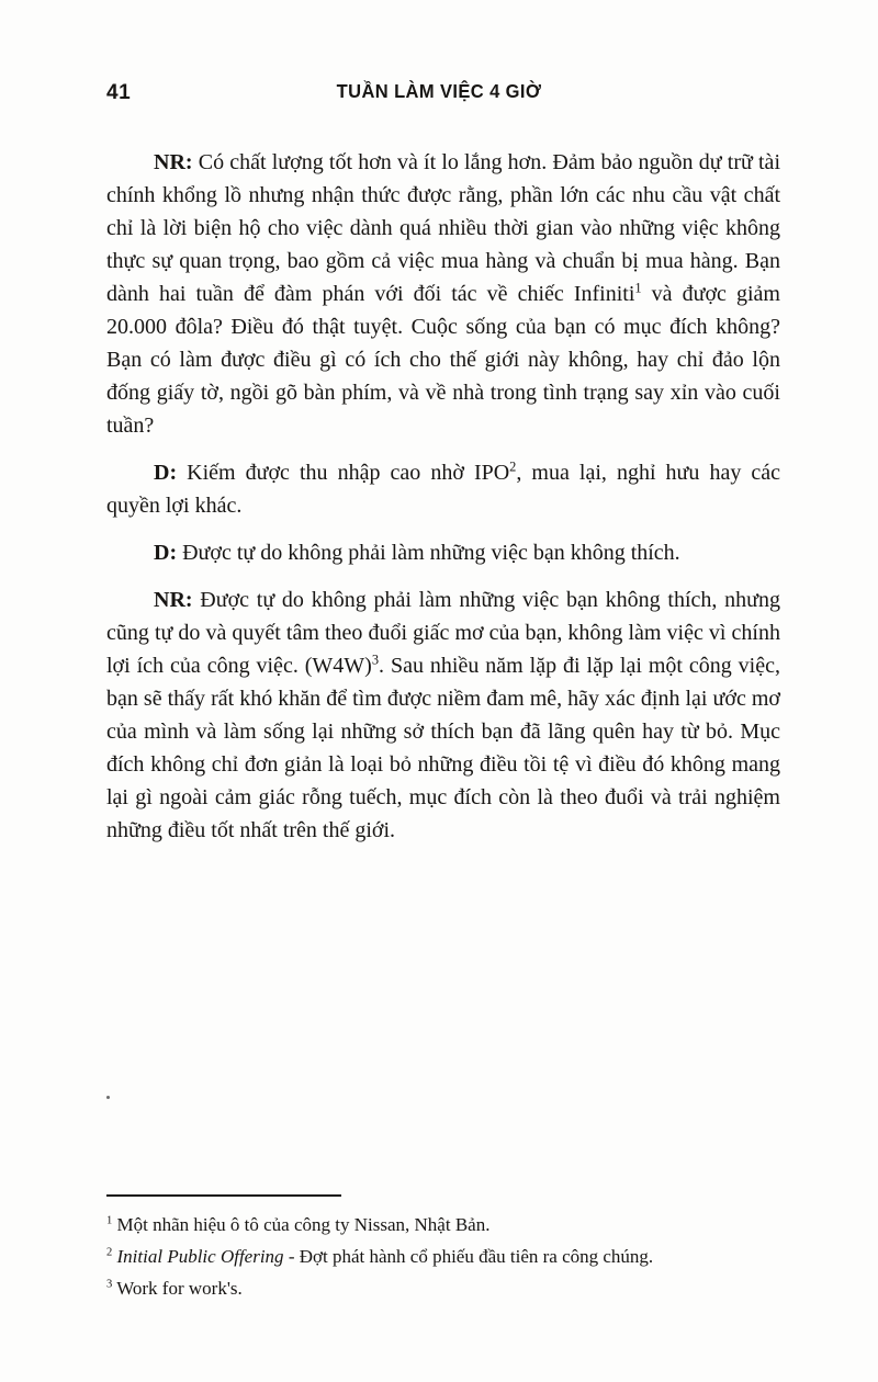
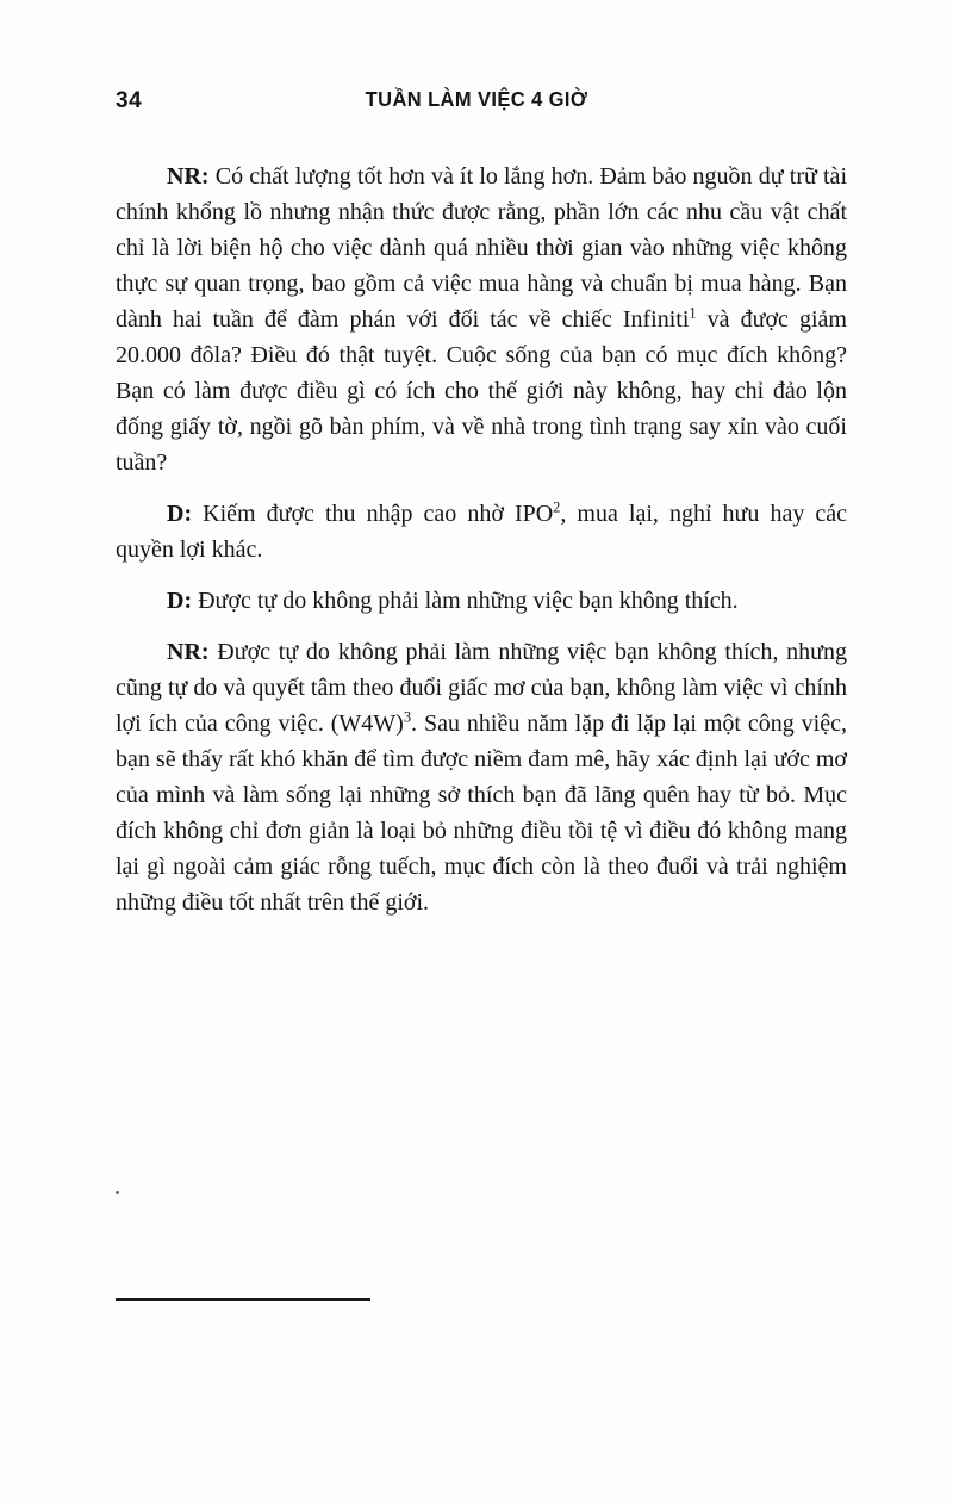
- 41
+ 34
  TUẦN LÀM VIỆC 4 GIỜ
  NR: Có chất lượng tốt hơn và ít lo lắng hơn. Đảm bảo nguồn dự trữ tài chính khổng lồ nhưng nhận thức được rằng, phần lớn các nhu cầu vật chất chỉ là lời biện hộ cho việc dành quá nhiều thời gian vào những việc không thực sự quan trọng, bao gồm cả việc mua hàng và chuẩn bị mua hàng. Bạn dành hai tuần để đàm phán với đối tác về chiếc Infiniti1 và được giảm 20.000 đôla? Điều đó thật tuyệt. Cuộc sống của bạn có mục đích không? Bạn có làm được điều gì có ích cho thế giới này không, hay chỉ đảo lộn đống giấy tờ, ngồi gõ bàn phím, và về nhà trong tình trạng say xỉn vào cuối tuần?
  D: Kiếm được thu nhập cao nhờ IPO2, mua lại, nghỉ hưu hay các quyền lợi khác.
  D: Được tự do không phải làm những việc bạn không thích.
  NR: Được tự do không phải làm những việc bạn không thích, nhưng cũng tự do và quyết tâm theo đuổi giấc mơ của bạn, không làm việc vì chính lợi ích của công việc. (W4W)3. Sau nhiều năm lặp đi lặp lại một công việc, bạn sẽ thấy rất khó khăn để tìm được niềm đam mê, hãy xác định lại ước mơ của mình và làm sống lại những sở thích bạn đã lãng quên hay từ bỏ. Mục đích không chỉ đơn giản là loại bỏ những điều tồi tệ vì điều đó không mang lại gì ngoài cảm giác rỗng tuếch, mục đích còn là theo đuổi và trải nghiệm những điều tốt nhất trên thế giới.
- 1 Một nhãn hiệu ô tô của công ty Nissan, Nhật Bản.
- 2 Initial Public Offering - Đợt phát hành cổ phiếu đầu tiên ra công chúng.
- 3 Work for work's.
